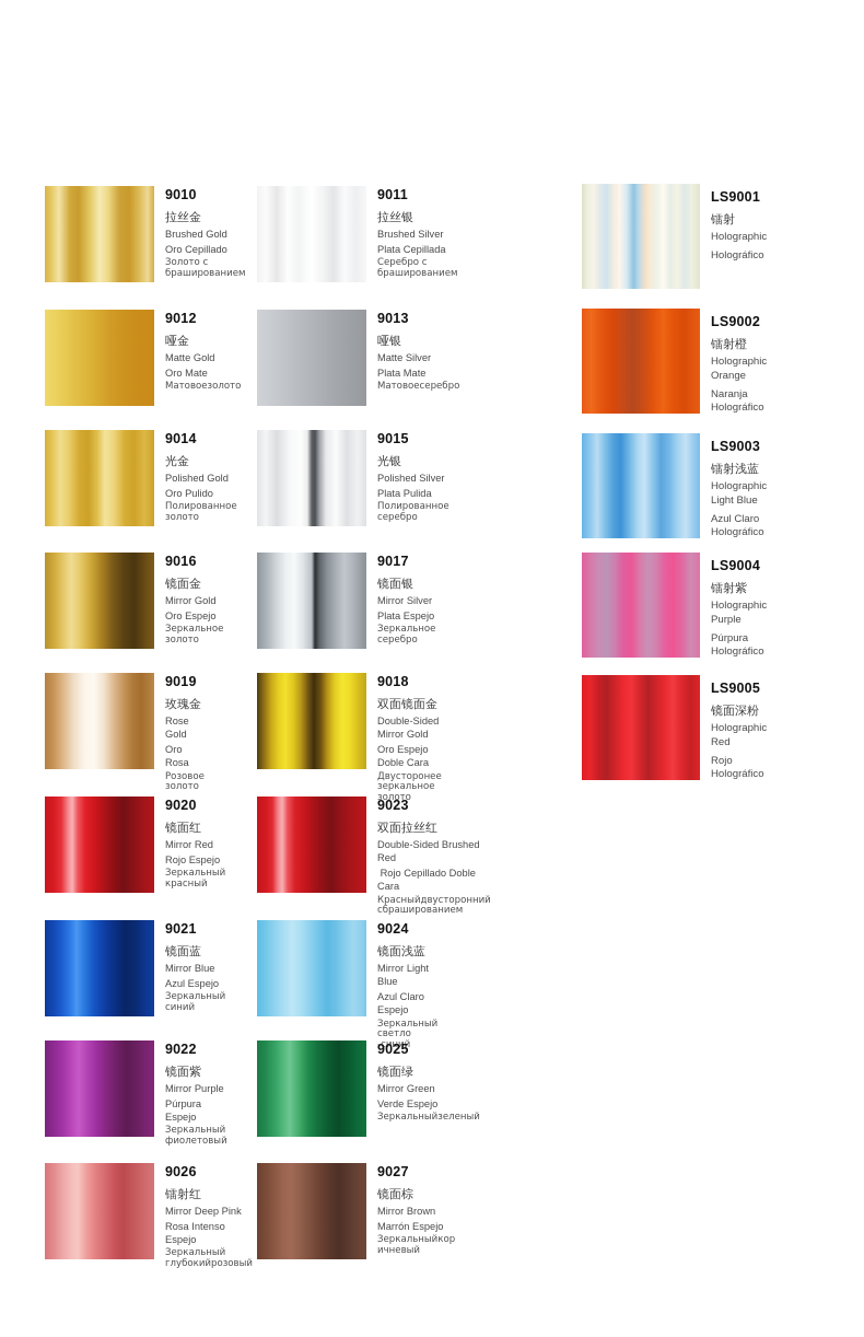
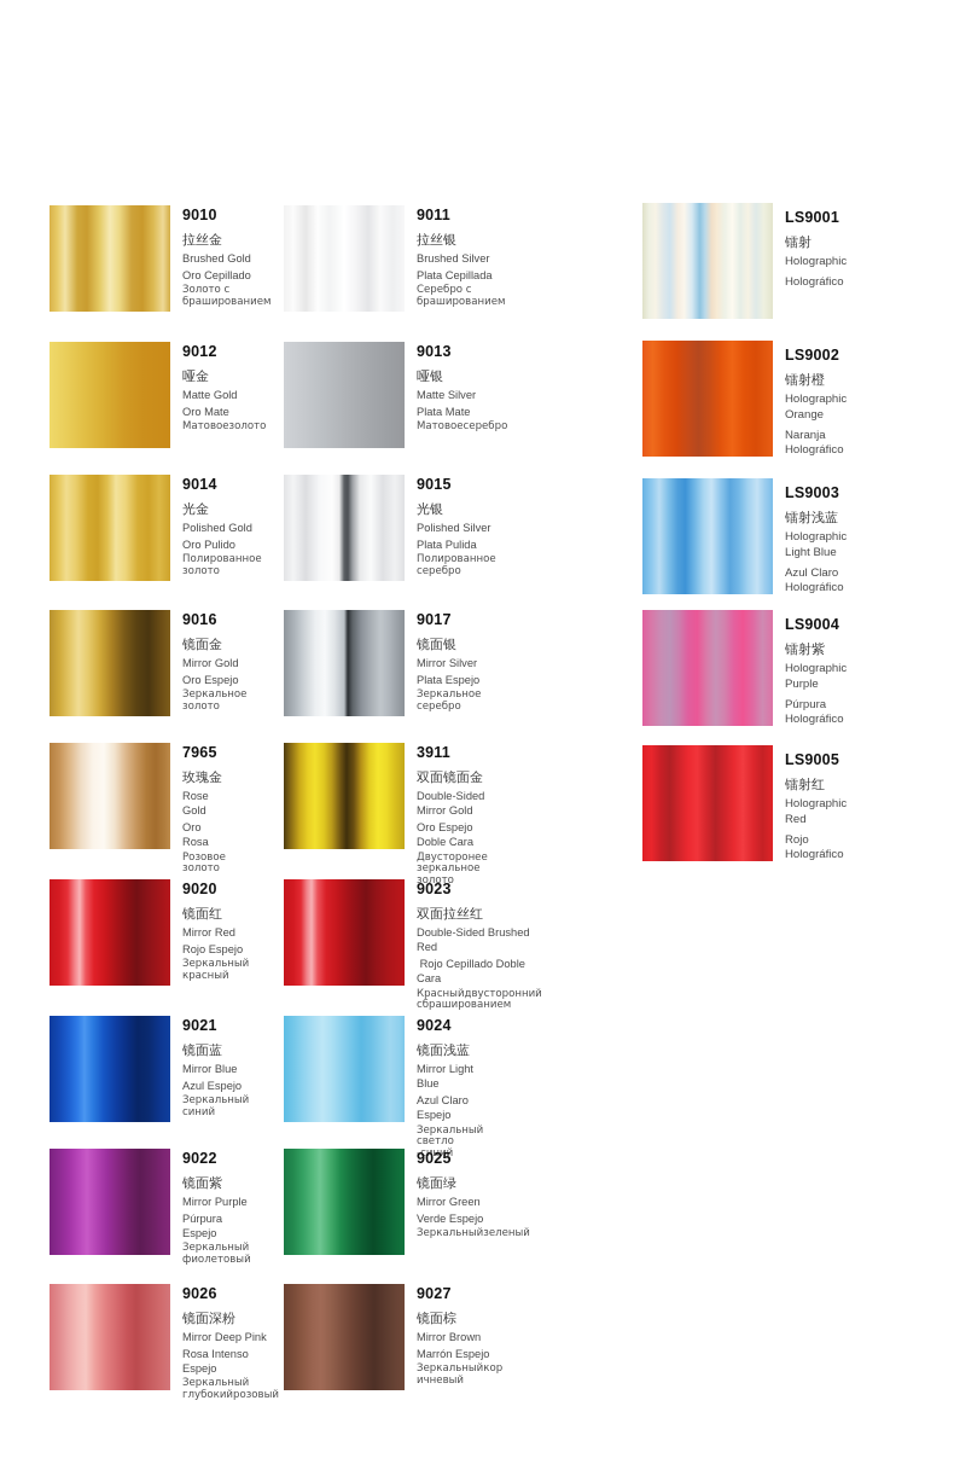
  9010
  拉丝金
  Brushed Gold
  Oro Cepillado
  Золото с
  брашированием
  9011
  拉丝银
  Brushed Silver
  Plata Cepillada
  Серебро с
  брашированием
  LS9001
  镭射
  Holographic
  Holográfico
  9012
  哑金
  Matte Gold
  Oro Mate
  Матовоезолото
  9013
  哑银
  Matte Silver
  Plata Mate
  Матовоесеребро
  LS9002
  镭射橙
  Holographic Orange
  Naranja Holográfico
  9014
  光金
  Polished Gold
  Oro Pulido
  Полированное
  золото
  9015
  光银
  Polished Silver
  Plata Pulida
  Полированное серебро
  LS9003
  镭射浅蓝
  Holographic
  Light Blue
  Azul Claro
  Holográfico
  9016
  镜面金
  Mirror Gold
  Oro Espejo
  Зеркальное
  золото
  9017
  镜面银
  Mirror Silver
  Plata Espejo
  Зеркальное серебро
  LS9004
  镭射紫
  Holographic Purple
  Púrpura Holográfico
- 9019
+ 7965
  玫瑰金
  Rose Gold
  Oro Rosa
  Розовое золото
- 9018
+ 3911
  双面镜面金
  Double-Sided Mirror Gold
  Oro Espejo Doble Cara
  Двусторонее
  зеркальное золото
  LS9005
- 镜面深粉
+ 镭射红
  Holographic Red
  Rojo Holográfico
  9020
  镜面红
  Mirror Red
  Rojo Espejo
  Зеркальный
  красный
  9023
  双面拉丝红
  Double-Sided Brushed Red
  Rojo Cepillado Doble Cara
  Красныйдвусторонний
  сбрашированием
  9021
  镜面蓝
  Mirror Blue
  Azul Espejo
  Зеркальный
  синий
  9024
  镜面浅蓝
  Mirror Light Blue
  Azul Claro Espejo
  Зеркальный
  светло -синий
  9022
  镜面紫
  Mirror Purple
  Púrpura Espejo
  Зеркальный
  фиолетовый
  9025
  镜面绿
  Mirror Green
  Verde Espejo
  Зеркальныйзеленый
  9026
- 镭射红
+ 镜面深粉
  Mirror Deep Pink
  Rosa Intenso Espejo
  Зеркальный
  глубокийрозовый
  9027
  镜面棕
  Mirror Brown
  Marrón Espejo
  Зеркальныйкор
  ичневый
